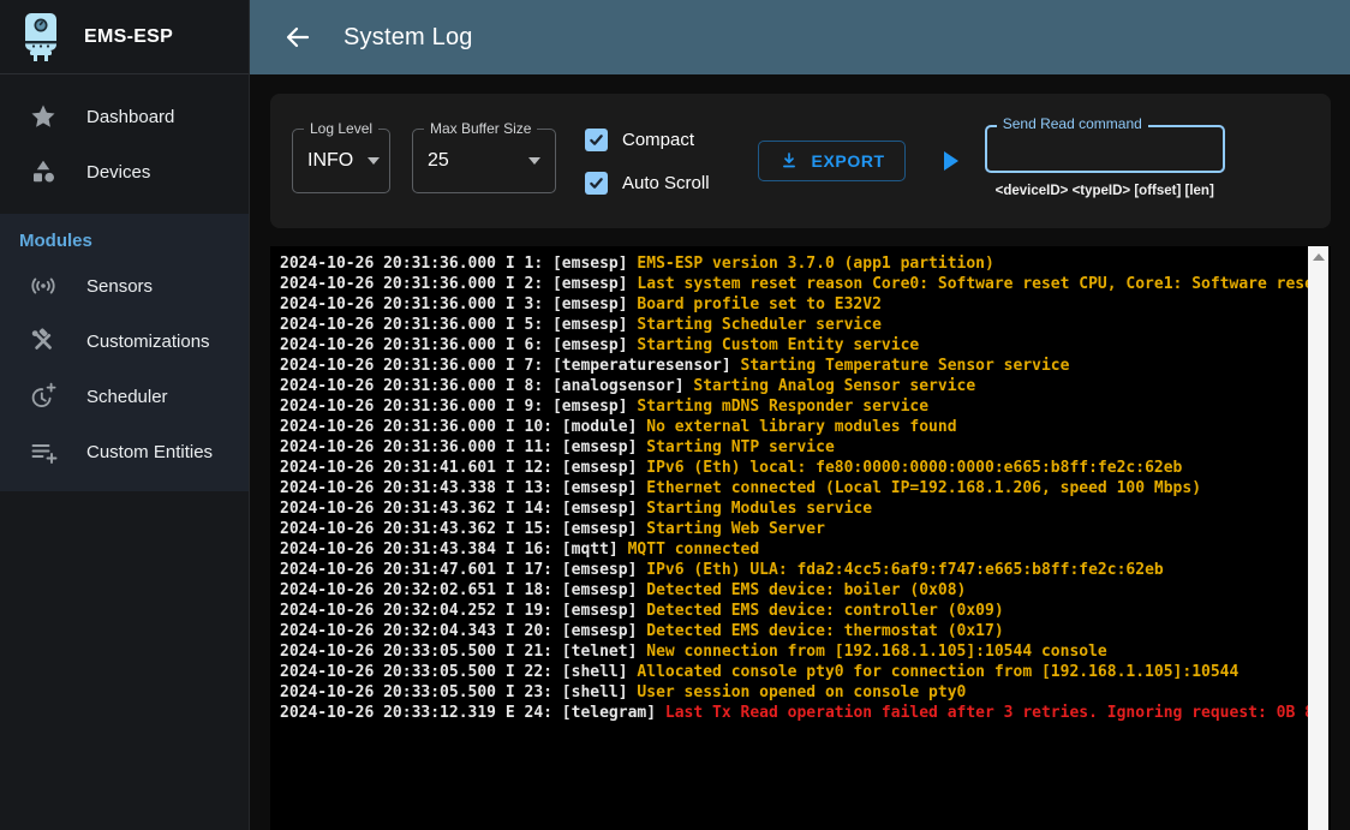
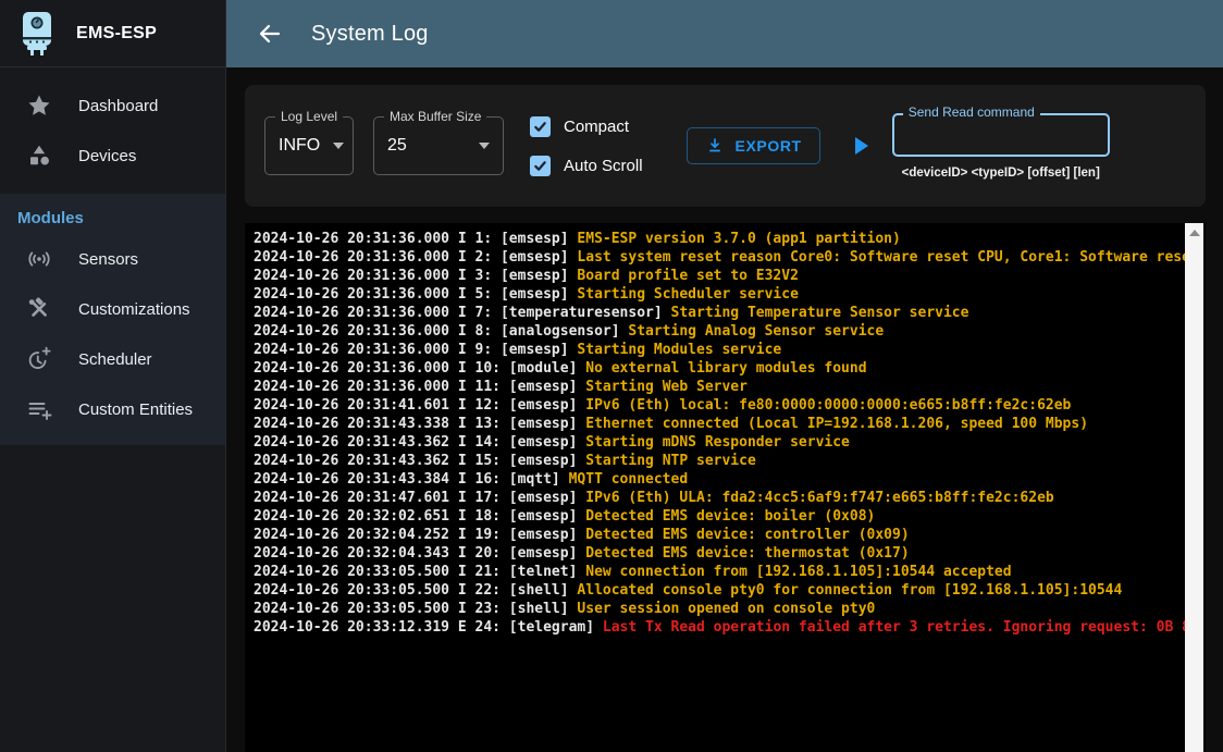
  EMS-ESP
  Dashboard
  Devices
  Modules
  Sensors
  Customizations
  Scheduler
  Custom Entities
  System Log
  Log Level
  INFO
  Max Buffer Size
  25
  Compact
  Auto Scroll
  EXPORT
  Send Read command
  <deviceID> <typeID> [offset] [len]
  2024-10-26 20:31:36.000 I 1: [emsesp] EMS-ESP version 3.7.0 (app1 partition)
  2024-10-26 20:31:36.000 I 2: [emsesp] Last system reset reason Core0: Software reset CPU, Core1: Software res
  2024-10-26 20:31:36.000 I 3: [emsesp] Board profile set to E32V2
  2024-10-26 20:31:36.000 I 5: [emsesp] Starting Scheduler service
- 2024-10-26 20:31:36.000 I 6: [emsesp] Starting Custom Entity service
  2024-10-26 20:31:36.000 I 7: [temperaturesensor] Starting Temperature Sensor service
  2024-10-26 20:31:36.000 I 8: [analogsensor] Starting Analog Sensor service
- 2024-10-26 20:31:36.000 I 9: [emsesp] Starting mDNS Responder service
+ 2024-10-26 20:31:36.000 I 9: [emsesp] Starting Modules service
  2024-10-26 20:31:36.000 I 10: [module] No external library modules found
- 2024-10-26 20:31:36.000 I 11: [emsesp] Starting NTP service
+ 2024-10-26 20:31:36.000 I 11: [emsesp] Starting Web Server
  2024-10-26 20:31:41.601 I 12: [emsesp] IPv6 (Eth) local: fe80:0000:0000:0000:e665:b8ff:fe2c:62eb
  2024-10-26 20:31:43.338 I 13: [emsesp] Ethernet connected (Local IP=192.168.1.206, speed 100 Mbps)
- 2024-10-26 20:31:43.362 I 14: [emsesp] Starting Modules service
+ 2024-10-26 20:31:43.362 I 14: [emsesp] Starting mDNS Responder service
- 2024-10-26 20:31:43.362 I 15: [emsesp] Starting Web Server
+ 2024-10-26 20:31:43.362 I 15: [emsesp] Starting NTP service
  2024-10-26 20:31:43.384 I 16: [mqtt] MQTT connected
  2024-10-26 20:31:47.601 I 17: [emsesp] IPv6 (Eth) ULA: fda2:4cc5:6af9:f747:e665:b8ff:fe2c:62eb
  2024-10-26 20:32:02.651 I 18: [emsesp] Detected EMS device: boiler (0x08)
  2024-10-26 20:32:04.252 I 19: [emsesp] Detected EMS device: controller (0x09)
  2024-10-26 20:32:04.343 I 20: [emsesp] Detected EMS device: thermostat (0x17)
- 2024-10-26 20:33:05.500 I 21: [telnet] New connection from [192.168.1.105]:10544 console
+ 2024-10-26 20:33:05.500 I 21: [telnet] New connection from [192.168.1.105]:10544 accepted
  2024-10-26 20:33:05.500 I 22: [shell] Allocated console pty0 for connection from [192.168.1.105]:10544
  2024-10-26 20:33:05.500 I 23: [shell] User session opened on console pty0
  2024-10-26 20:33:12.319 E 24: [telegram] Last Tx Read operation failed after 3 retries. Ignoring request: 0B
